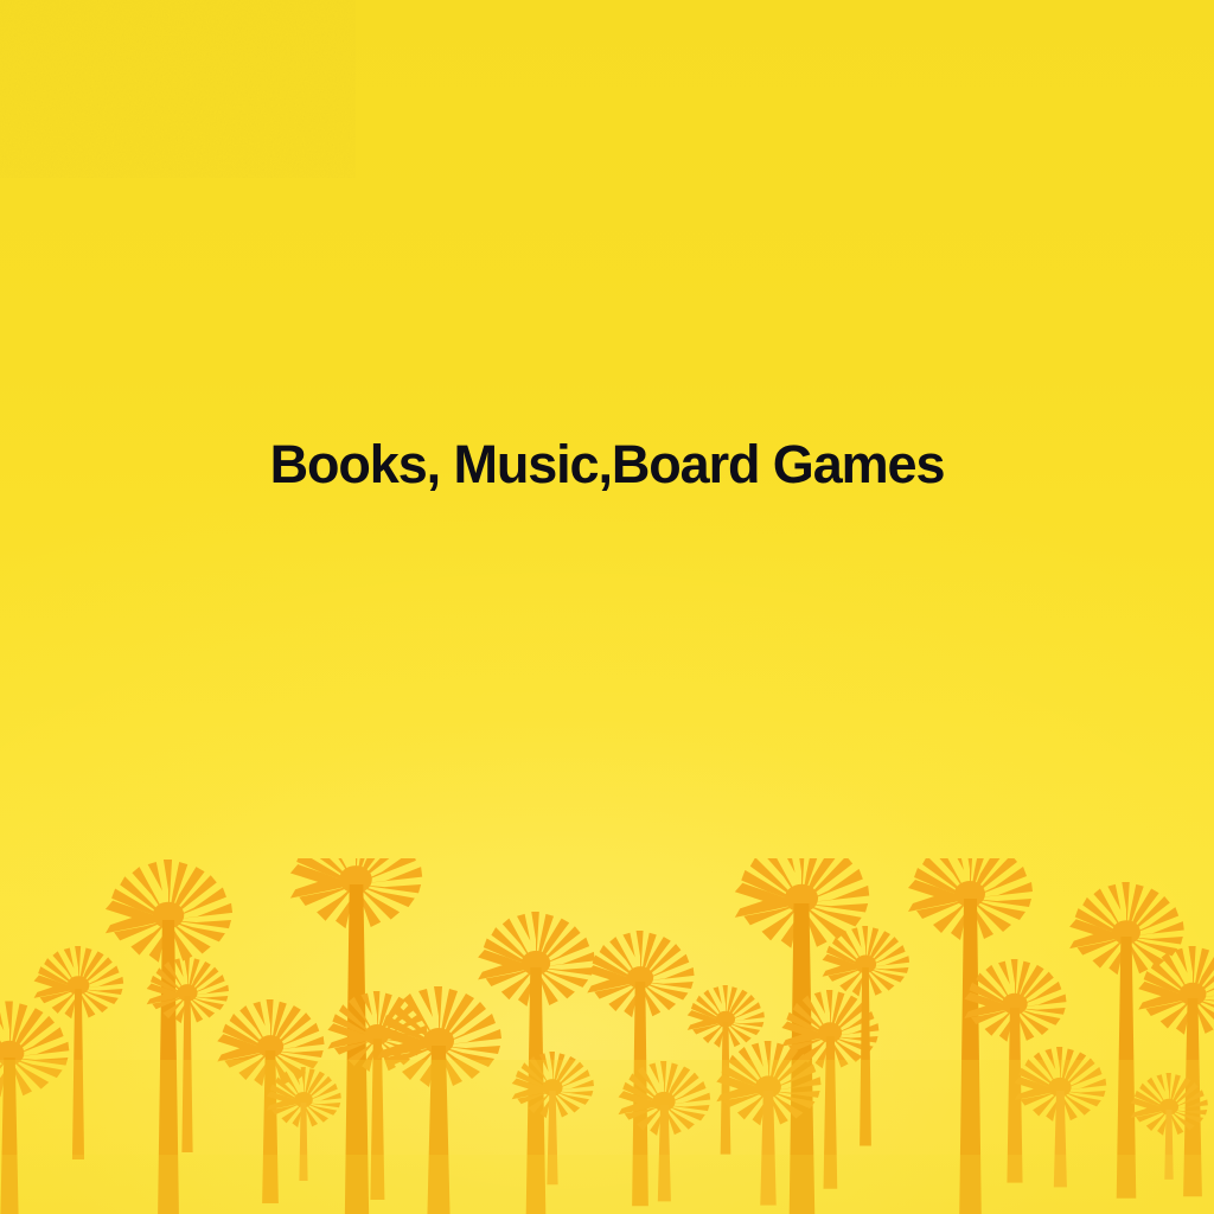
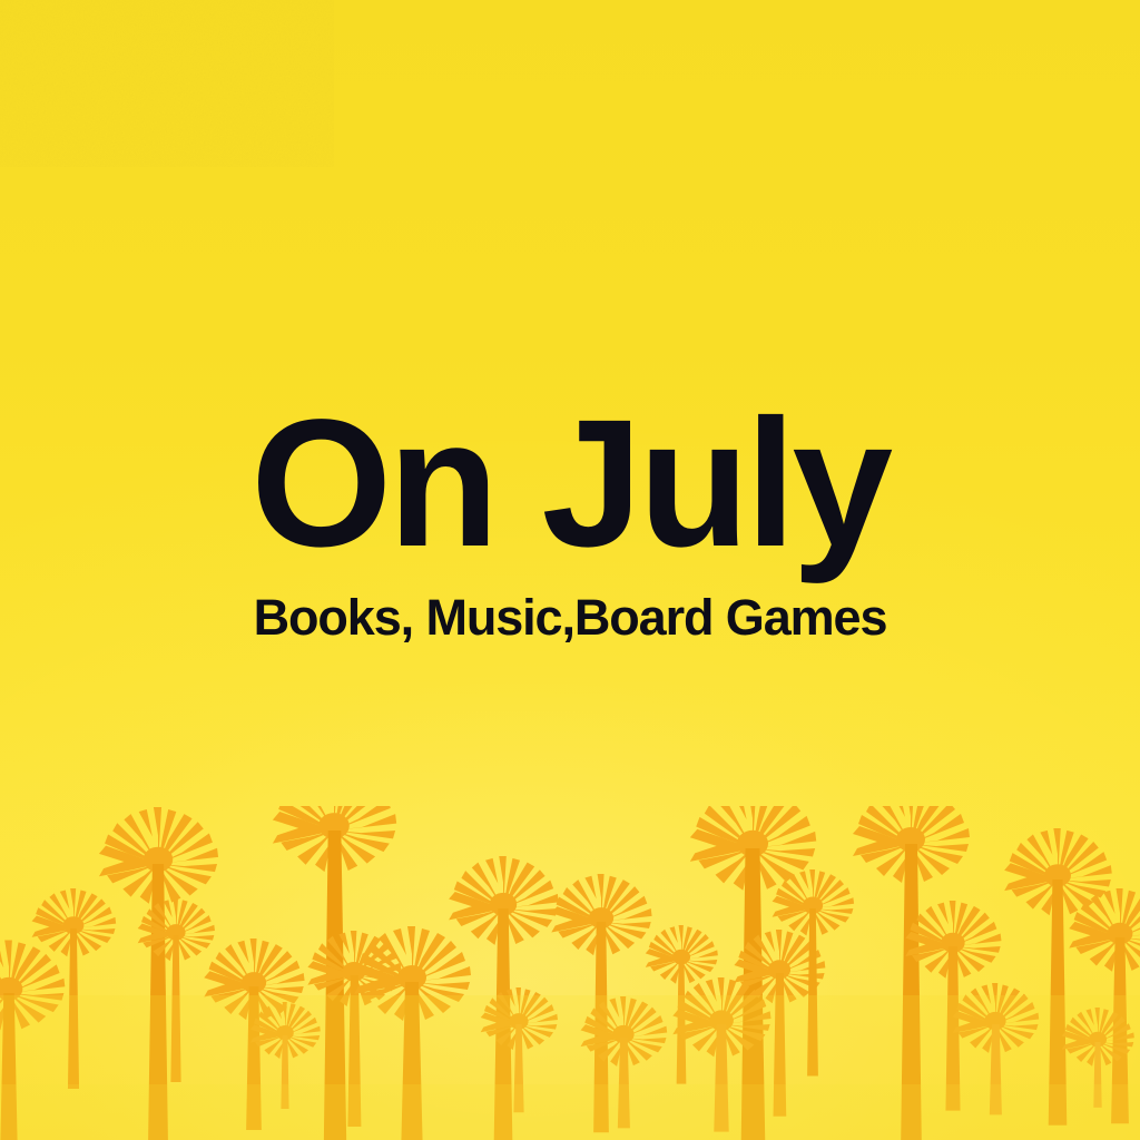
+ On July
  Books, Music,Board Games
